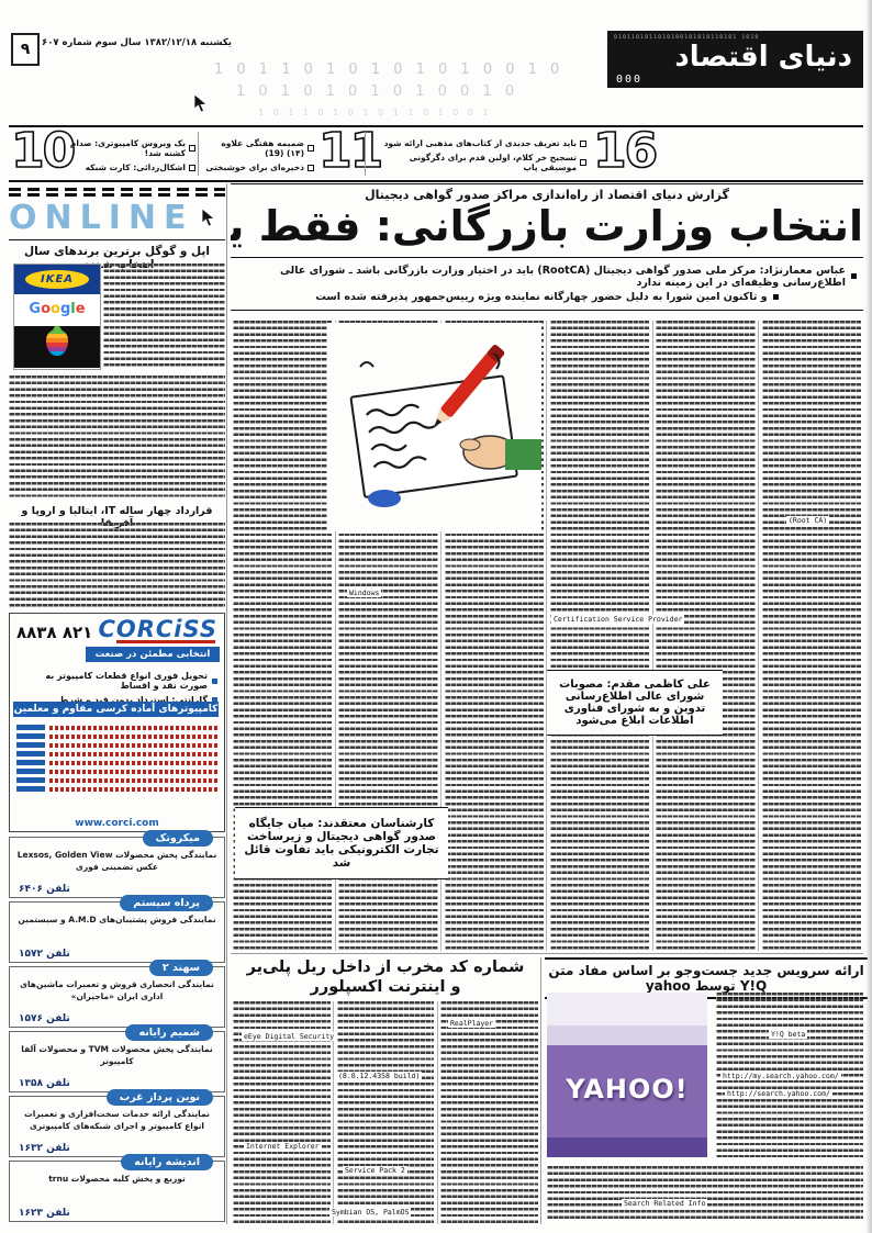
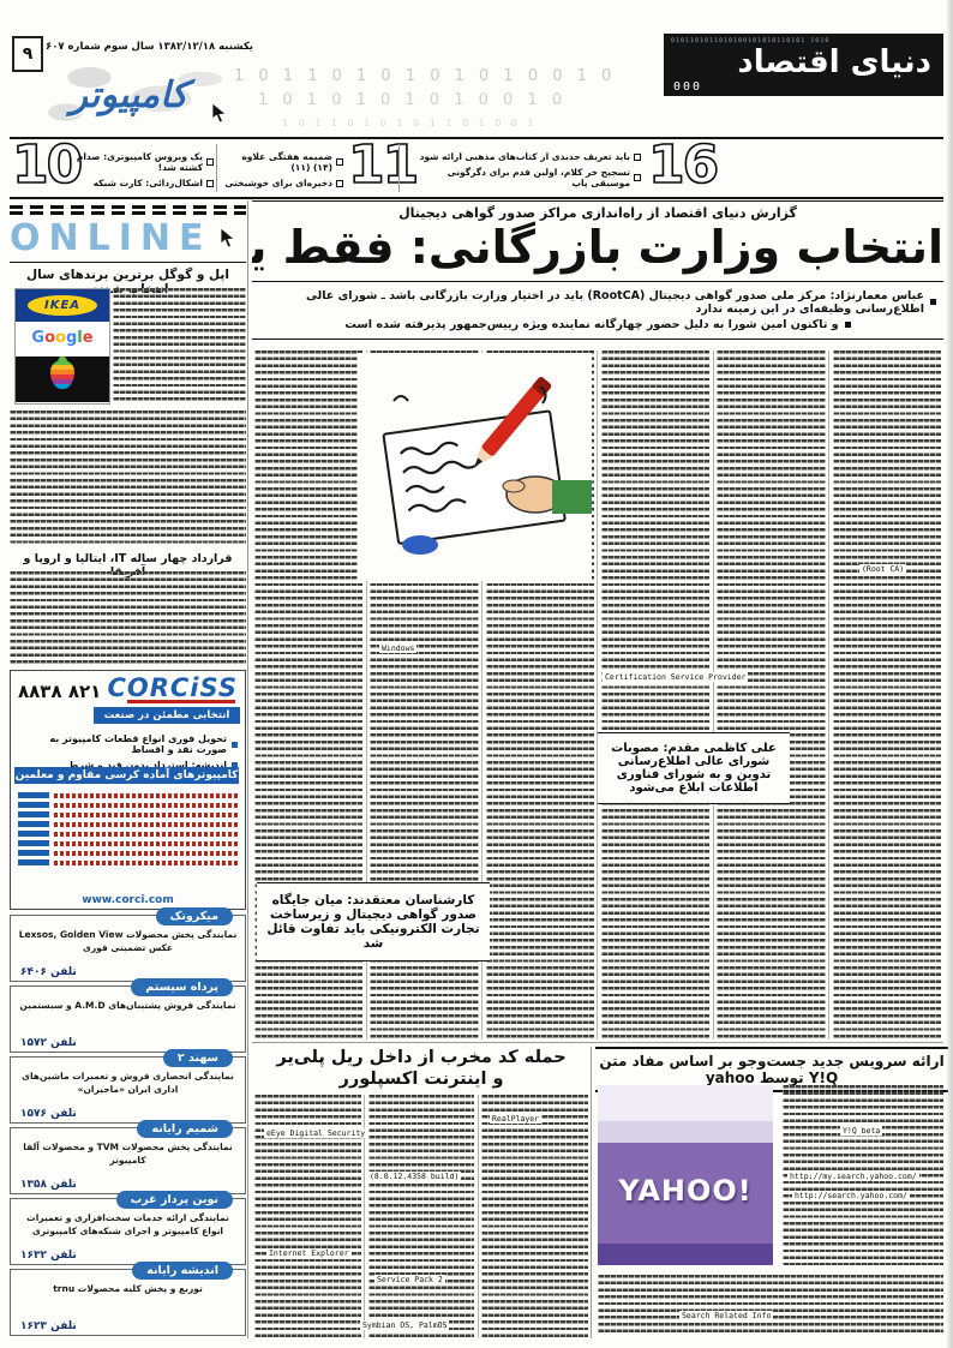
  دنیای اقتصاد
  000
  ۹
  یکشنبه ۱۳۸۲/۱۲/۱۸ سال سوم شماره ۶۰۷
+ کامپیوتر
  1 0 1 1 0 1 0 1 0 1 0 1 0 0 1 0
  1 0 1 0 1 0 1 0 1 0 0 1 0
  1 0 1 1 0 1 0 1 0 1 1 0 1 0 0 1
  10
  یک ویروس کامپیوتری: صدام کشته شد!
  اشکال‌زدائی: کارت شبکه
- ضمیمه هفتگی علاوه (۱۴) (19)
+ ضمیمه هفتگی علاوه (۱۴) (۱۱)
  ذخیره‌ای برای خوشبختی
  باید تعریف جدیدی از کتاب‌های مذهبی ارائه شود
  تسجیح خر کلام، اولین قدم برای دگرگونی موسیقی پاپ
  16
  گزارش دنیای اقتصاد از راه‌اندازی مراکز صدور گواهی دیجیتال
  انتخاب وزارت بازرگانی: فقط ی
  عباس معمارنژاد: مرکز ملی صدور گواهی دیجیتال (RootCA) باید در اختیار وزارت بازرگانی باشد ـ شورای عالی اطلاع‌رسانی وظیفه‌ای در این زمینه ندارد
  و تاکنون امین شورا به دلیل حضور چهارگانه نماینده ویژه رییس‌جمهور پذیرفته شده است
  ONLINE
  IKEA
  G
  o
  o
  g
  l
  e
  قرارداد چهار ساله IT، ایتالیا و اروپا و
  CORCiSS
  ۸۲۱ ۸۸۳۸
  انتخابی مطمئن در صنعت کمیوتر
  تحویل فوری انواع قطعات کامپیوتر به صورت نقد و اقساط
- گارانتی: استرداد بدون قید و شرط
+ اندیشه: استرداد بدون قید و شرط
  کامپیوترهای آماده کرسی مقاوم و معلمین
  www.corci.com
  میکروتک
  نمایندگی پخش محصولات Lexsos, Golden View عکس تضمینی فوری
  تلفن ۶۴۰۶
  پرداه سیستم
  نمایندگی فروش پشتیبان‌های A.M.D و سیستمین
  تلفن ۱۵۷۲
  سهند ۲
  نمایندگی انحصاری فروش و تعمیرات ماشین‌های اداری ایران «ماجیران»
  تلفن ۱۵۷۶
  شمیم رایانه
  نمایندگی پخش محصولات TVM و محصولات آلفا کامپیوتر
  تلفن ۱۳۵۸
  نوین پرداز غرب
  نمایندگی ارائه خدمات سخت‌افزاری و تعمیرات انواع کامپیوتر و اجرای شبکه‌های کامپیوتری
  تلفن ۱۶۳۲
  اندیشه رایانه
  توزیع و پخش کلیه محصولات trnu
  تلفن ۱۶۲۳
  کارشناسان معتقدند: میان جایگاه صدور گواهی دیجیتال و زیرساخت تجارت الکترونیکی باید تفاوت قائل شد
  علی کاظمی مقدم: مصوبات شورای عالی اطلاع‌رسانی تدوین و به شورای فناوری اطلاعات ابلاغ می‌شود
  (Root CA)
  Certification Service Provider
  Windows
- شماره کد مخرب از داخل ریل پلی‌یر
+ حمله کد مخرب از داخل ریل پلی‌یر
  و اینترنت اکسپلورر
  eEye Digital Security
  RealPlayer
  (8.0.12.4358 build)
  Internet Explorer
  Service Pack 2
  Symbian OS, PalmOS
  ارائه سرویس جدید جست‌وجو بر اساس مفاد متن Y!Q توسط yahoo
  YAHOO!
  Y!Q beta
  http://my.search.yahoo.com/
  http://search.yahoo.com/
  Search Related Info
